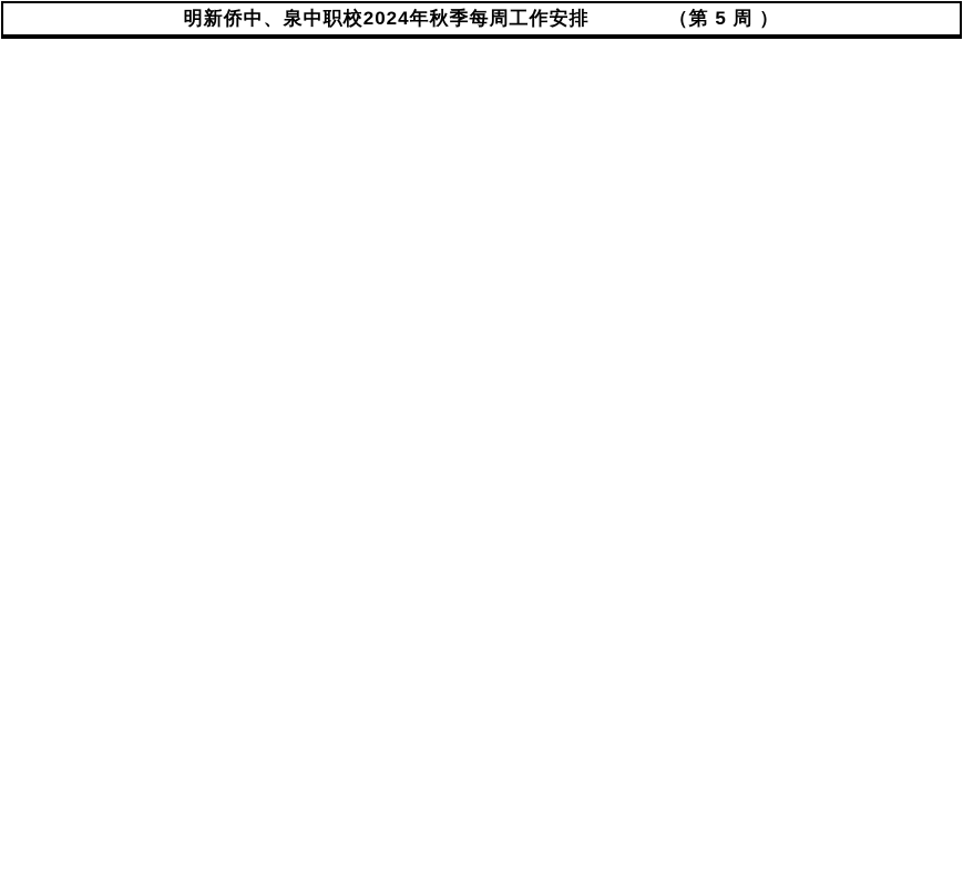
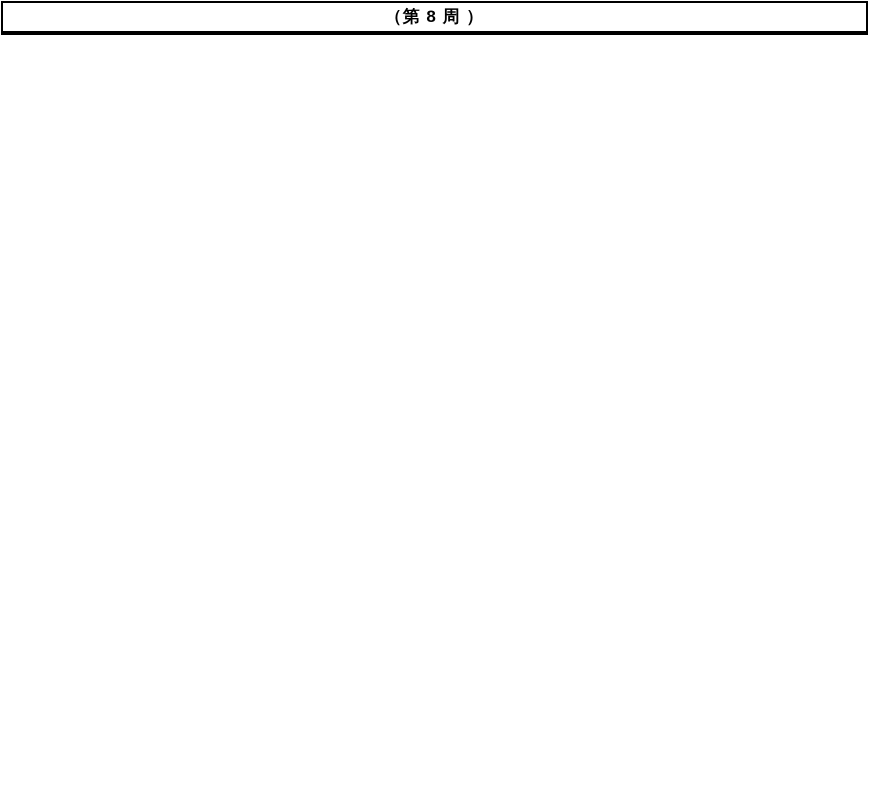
- 明新侨中、泉中职校2024年秋季每周工作安排
- （第 5 周 ）
+ （第 8 周 ）
